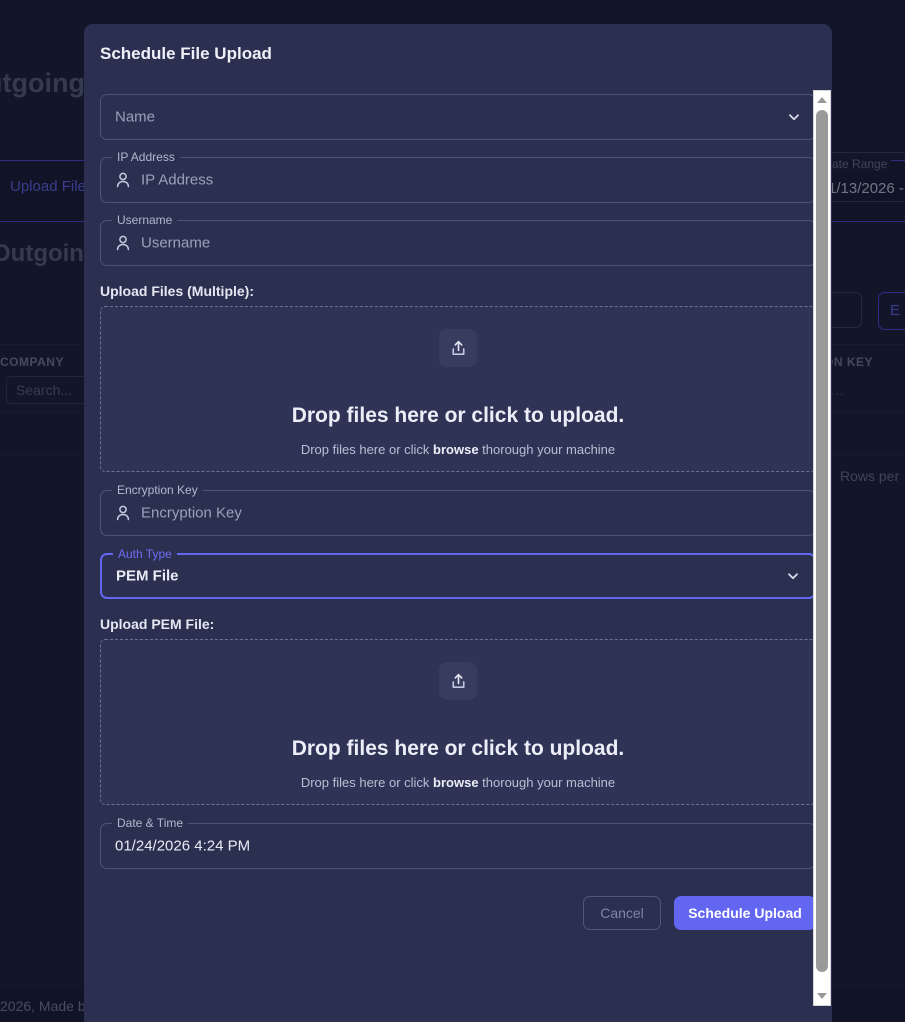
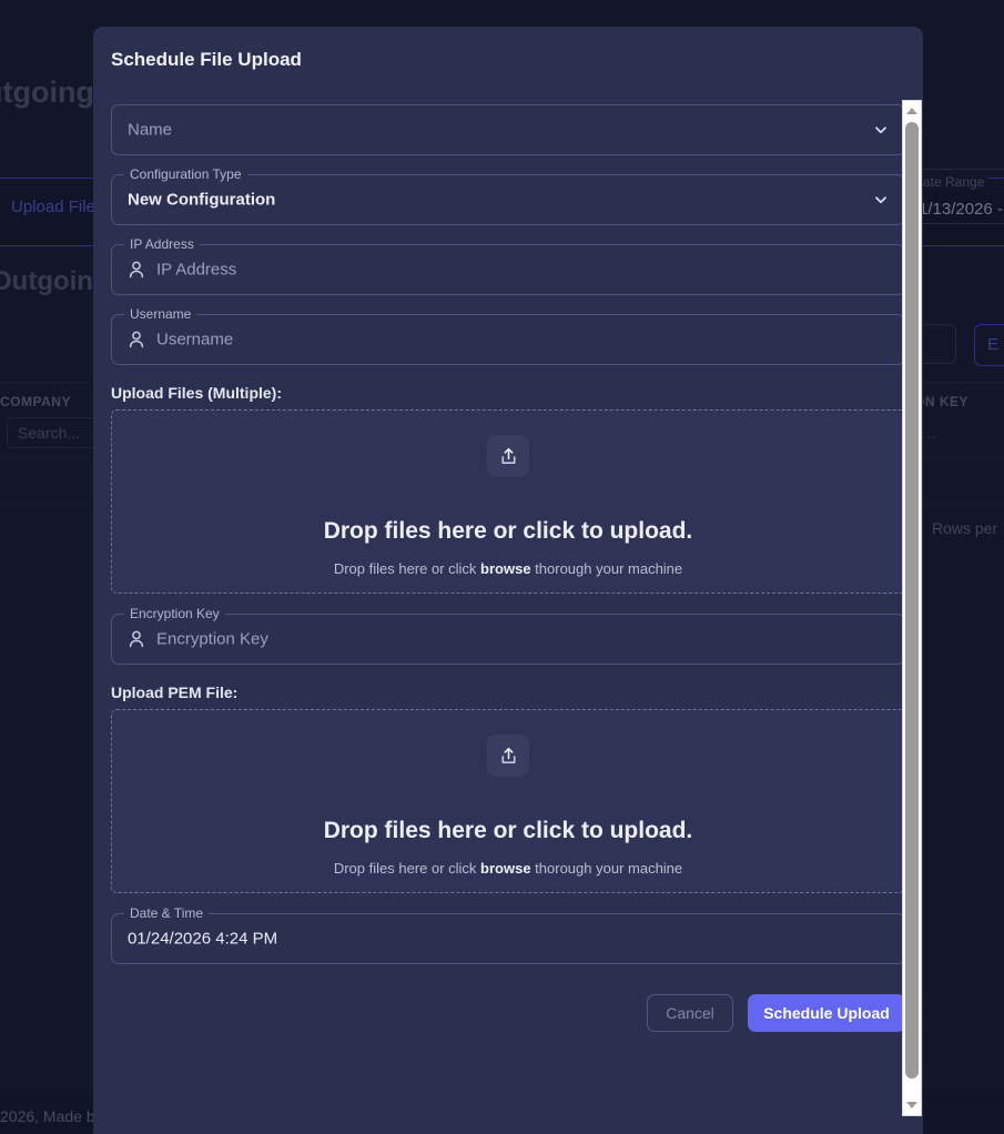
  tgoing
  Upload File
  Outgoin
  ate Range
  1/13/2026 -
  E
  COMPANY
  N KEY
  Search...
  ...
  Rows per
  Schedule File Upload
  Name
+ Configuration Type
+ New Configuration
  IP Address
  IP Address
  Username
  Username
  Upload Files (Multiple):
  Drop files here or click to upload.
  Drop files here or click browse thorough your machine
  Encryption Key
  Encryption Key
- Auth Type
- PEM File
  Upload PEM File:
  Drop files here or click to upload.
  Drop files here or click browse thorough your machine
  Date & Time
  01/24/2026 4:24 PM
  Cancel
  Schedule Upload
